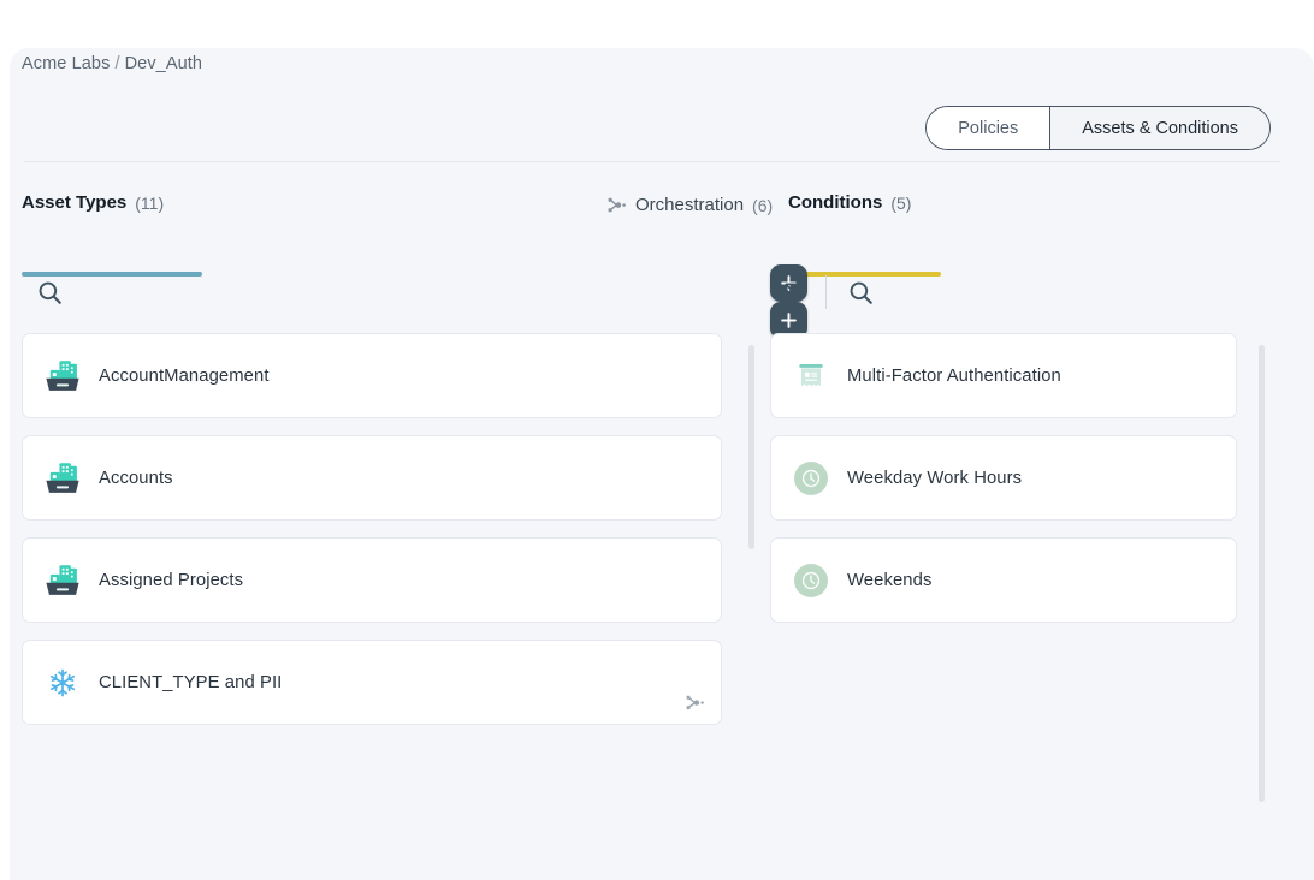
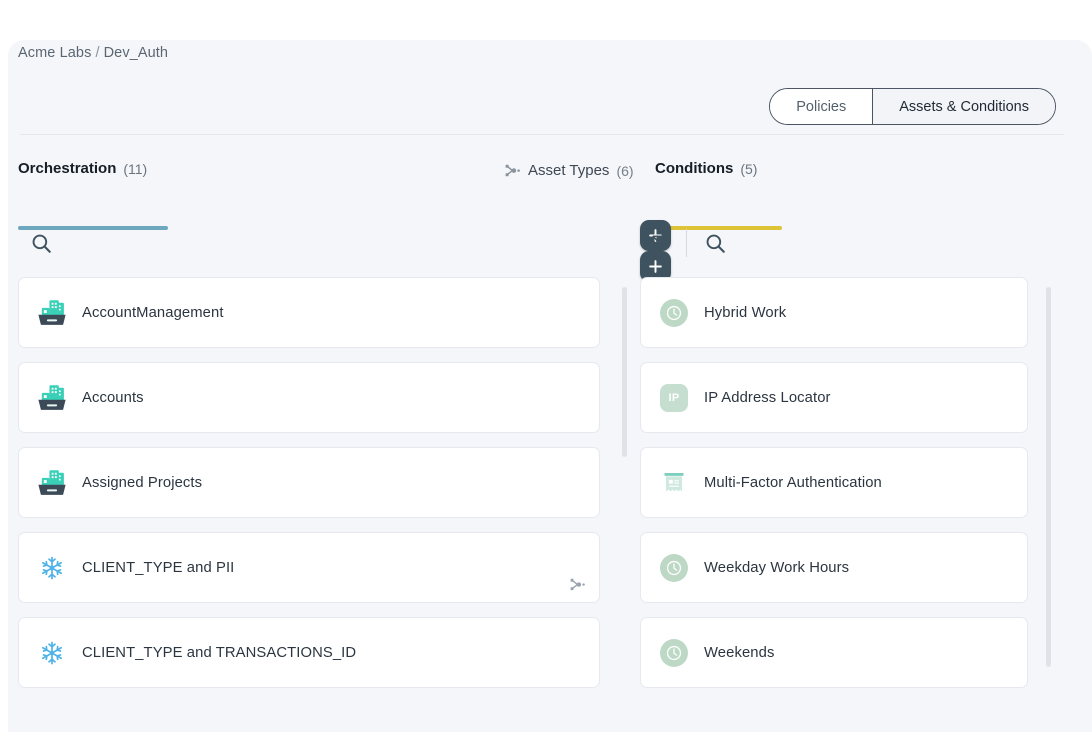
  Acme Labs / Dev_Auth
  Policies
  Assets & Conditions
- Asset Types
+ Orchestration
  (11)
- Orchestration
+ Asset Types
  (6)
  Conditions
  (5)
  AccountManagement
  Accounts
  Assigned Projects
  CLIENT_TYPE and PII
+ CLIENT_TYPE and TRANSACTIONS_ID
+ Hybrid Work
+ IP
+ IP Address Locator
  Multi-Factor Authentication
  Weekday Work Hours
  Weekends
